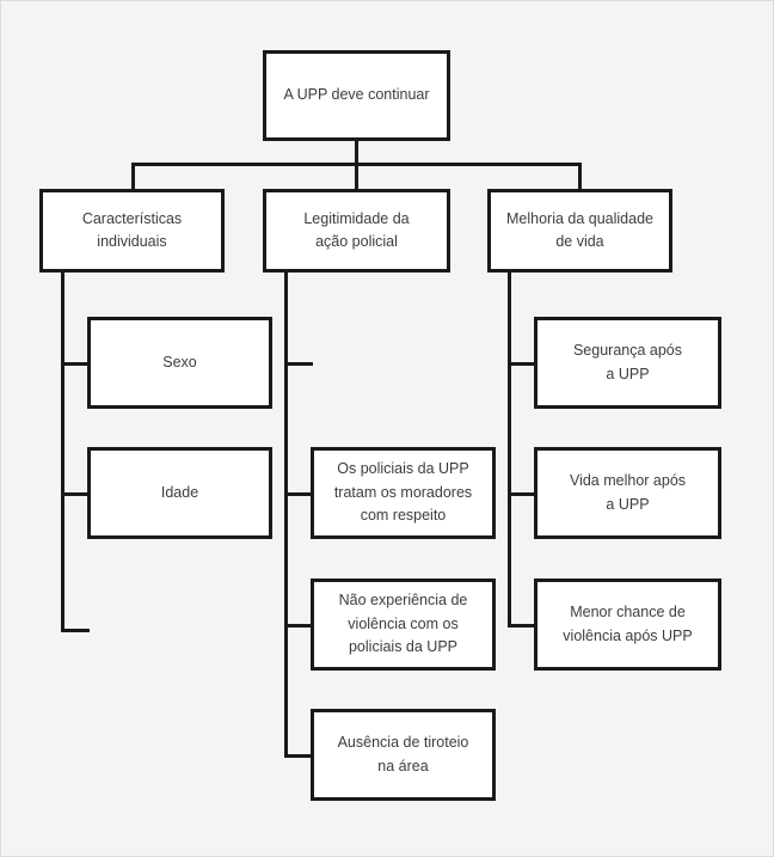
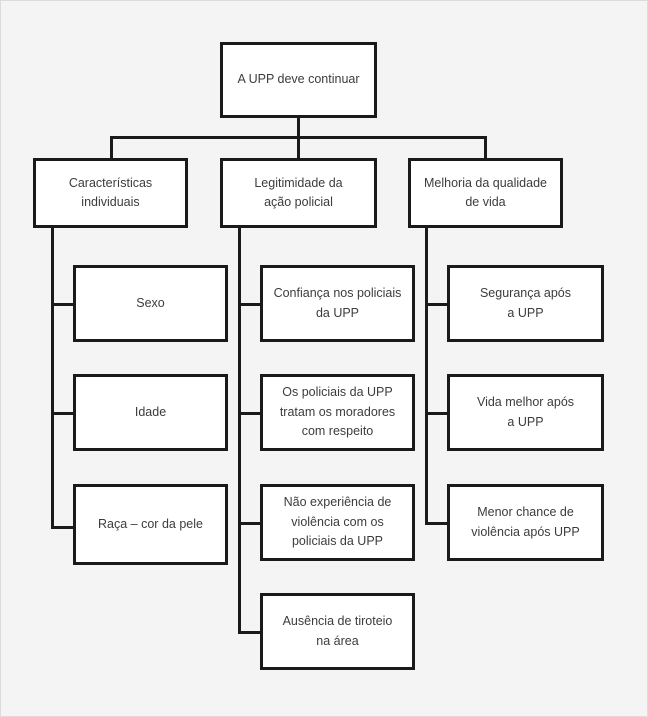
  A UPP deve continuar
  Características
  individuais
  Legitimidade da
  ação policial
  Melhoria da qualidade
  de vida
  Sexo
  Idade
+ Raça – cor da pele
+ Confiança nos policiais
+ da UPP
  Os policiais da UPP
  tratam os moradores
  com respeito
  Não experiência de
  violência com os
  policiais da UPP
  Ausência de tiroteio
  na área
  Segurança após
  a UPP
  Vida melhor após
  a UPP
  Menor chance de
  violência após UPP
